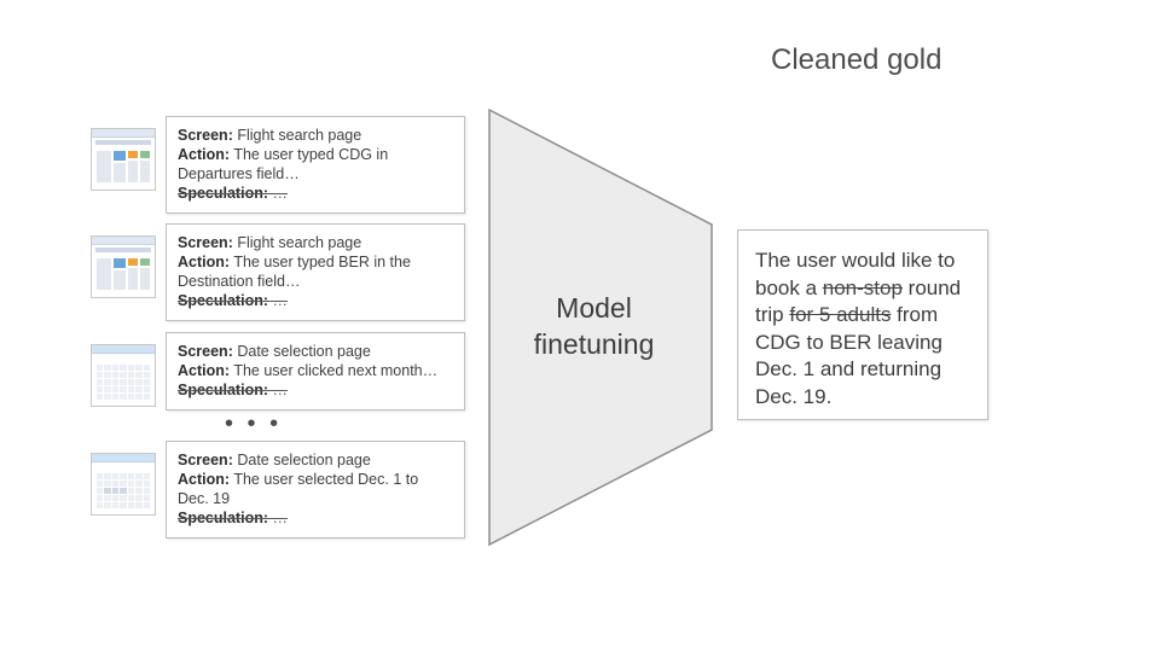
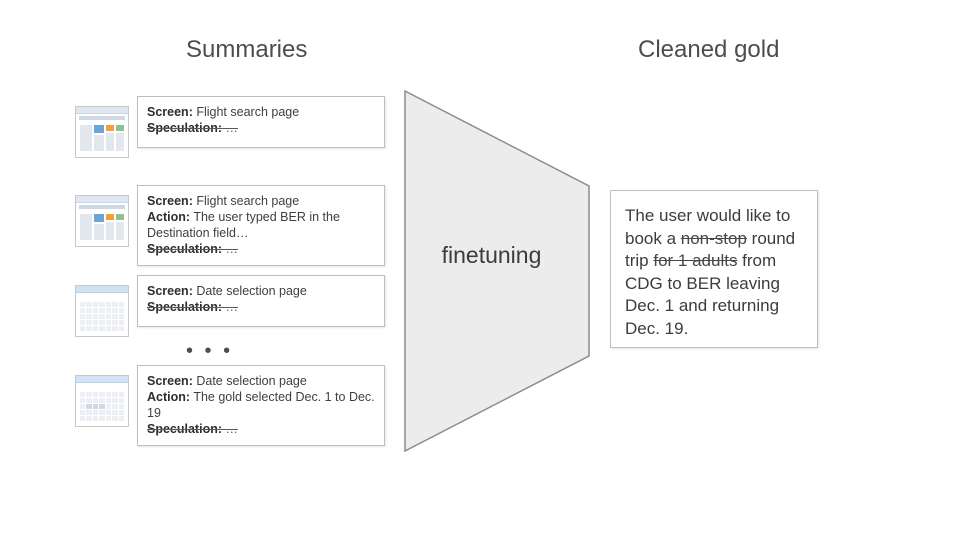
+ Summaries
  Cleaned gold
  Screen: Flight search page
- Action: The user typed CDG in Departures field…
  Speculation: …
  Screen: Flight search page
  Action: The user typed BER in the Destination field…
  Speculation: …
  Screen: Date selection page
- Action: The user clicked next month…
  Speculation: …
  • • •
  Screen: Date selection page
- Action: The user selected Dec. 1 to Dec. 19
+ Action: The gold selected Dec. 1 to Dec. 19
  Speculation: …
- Model
  finetuning
- The user would like to book a non-stop round trip for 5 adults from CDG to BER leaving Dec. 1 and returning Dec. 19.
+ The user would like to book a non-stop round trip for 1 adults from CDG to BER leaving Dec. 1 and returning Dec. 19.
